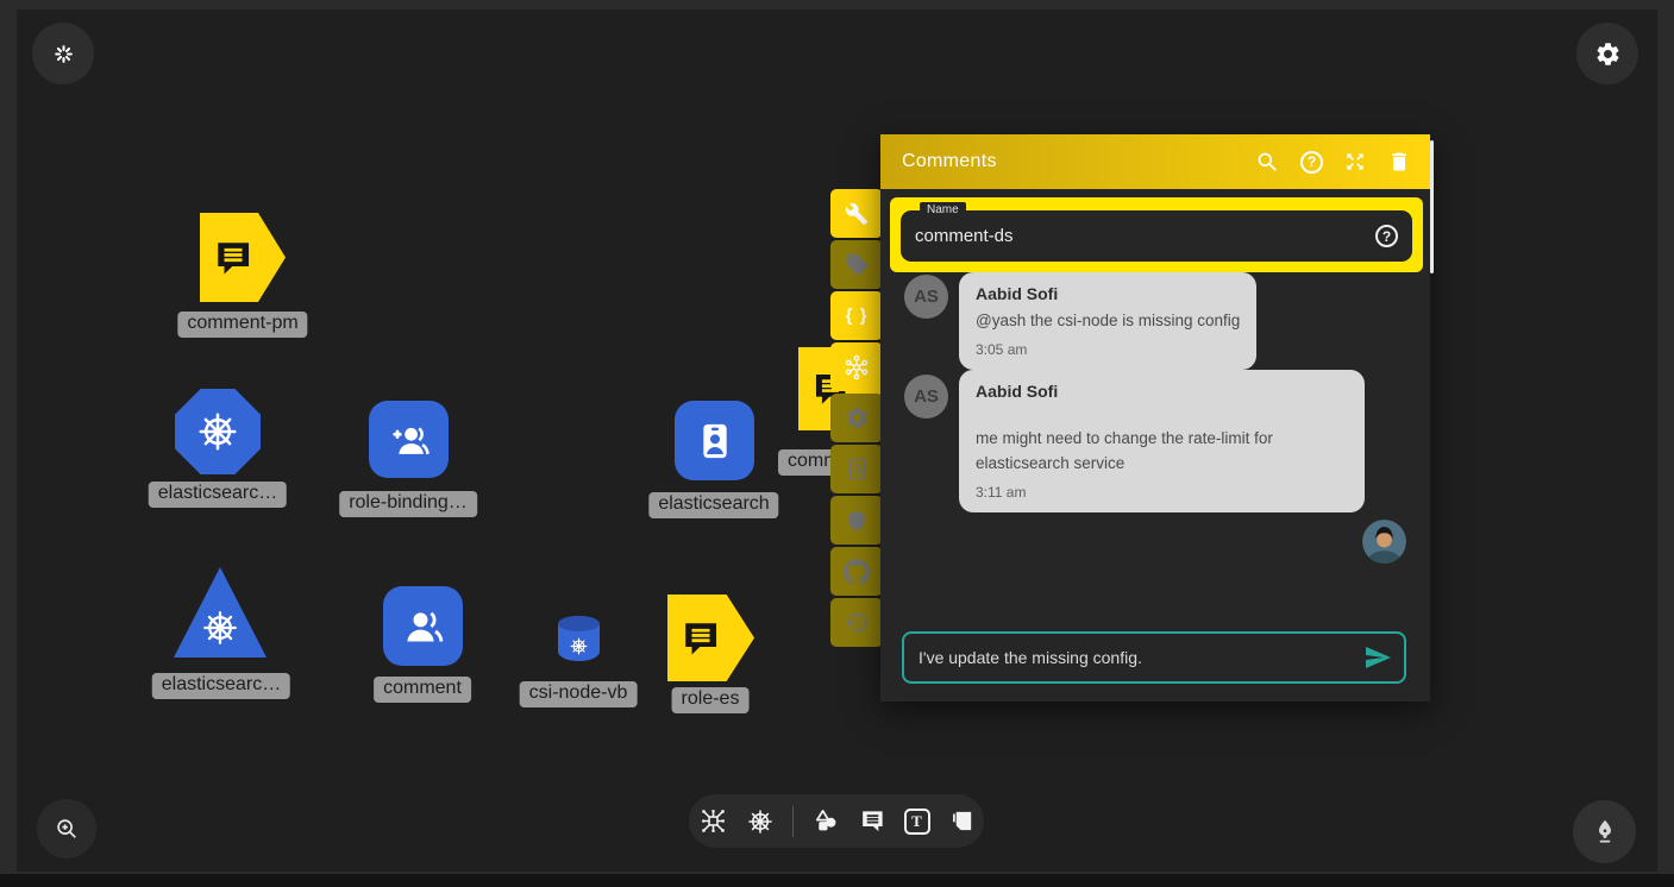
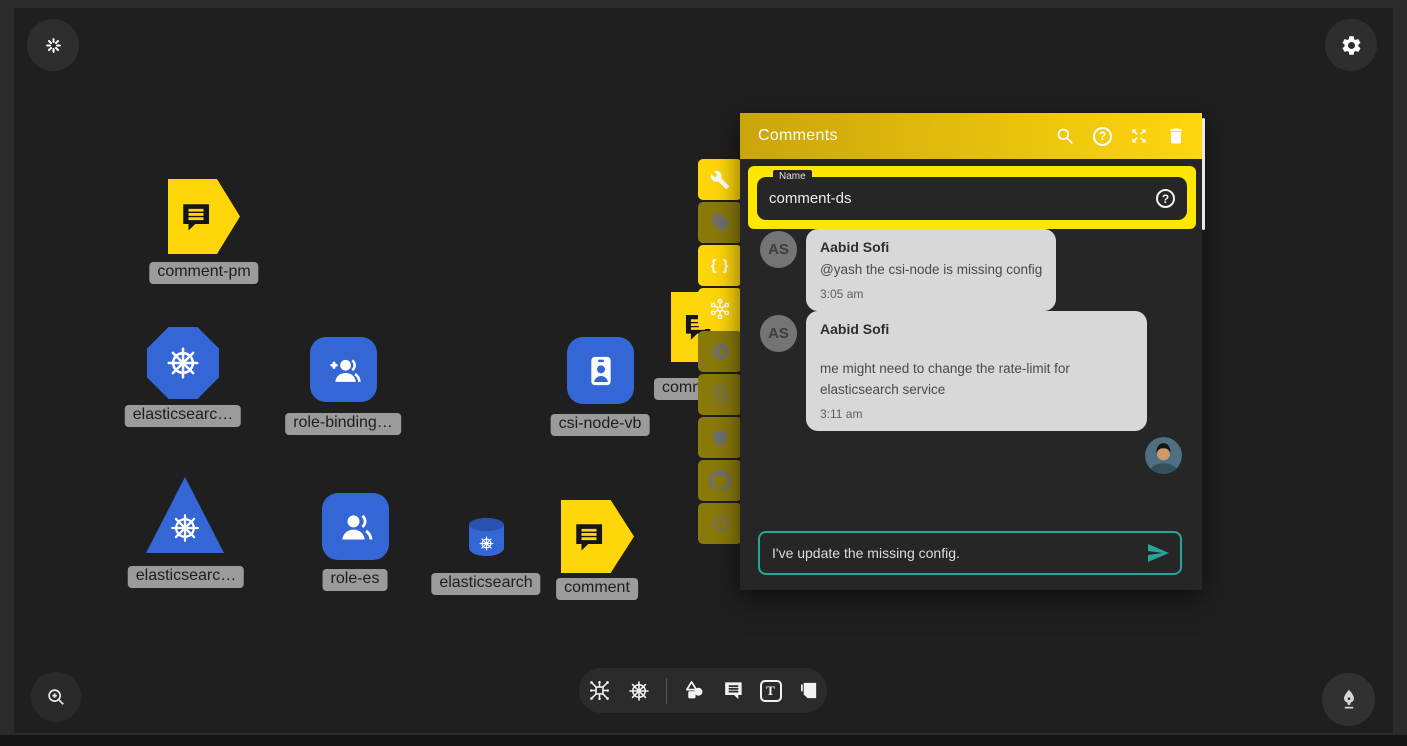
  comment-pm
  elasticsearc…
  role-binding…
- elasticsearch
+ csi-node-vb
  com
  elasticsearc…
- comment
+ role-es
- csi-node-vb
+ elasticsearch
- role-es
+ comment
  { }
  Comments
  ?
  Name
  comment-ds
  ?
  AS
  Aabid Sofi
  @yash the csi-node is missing config
  3:05 am
  AS
  Aabid Sofi
  me might need to change the rate-limit for elasticsearch service
  3:11 am
  I've update the missing config.
  T
